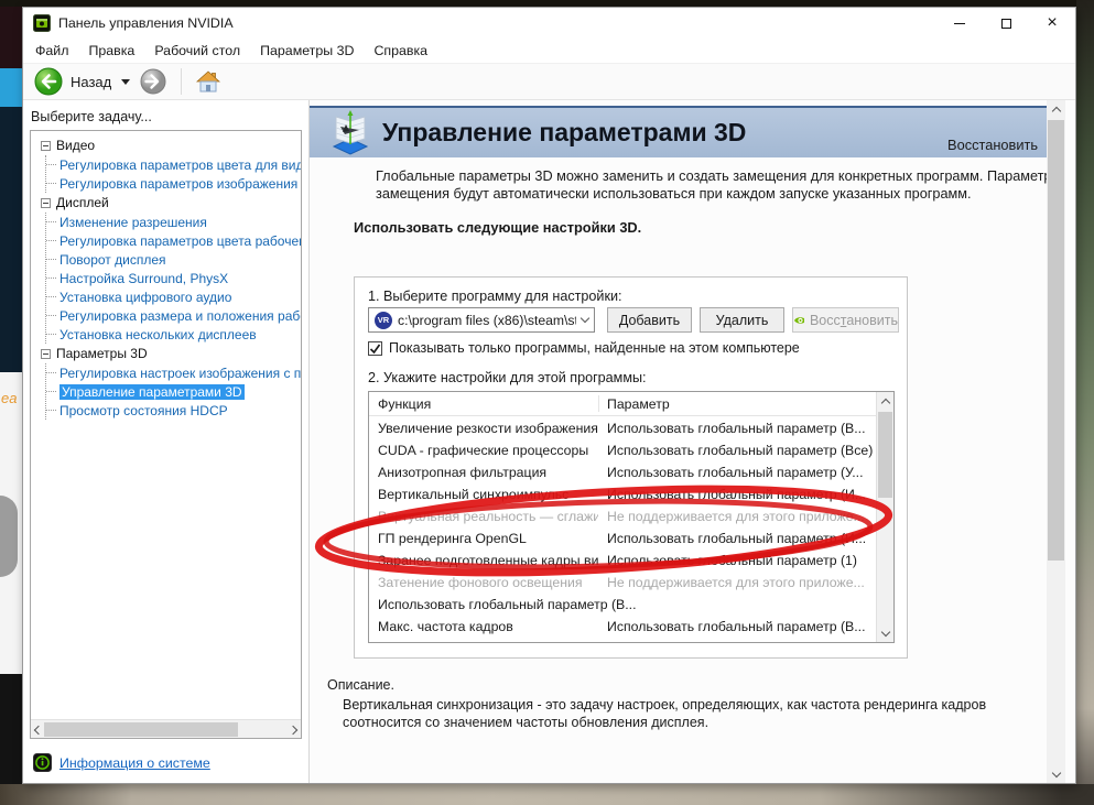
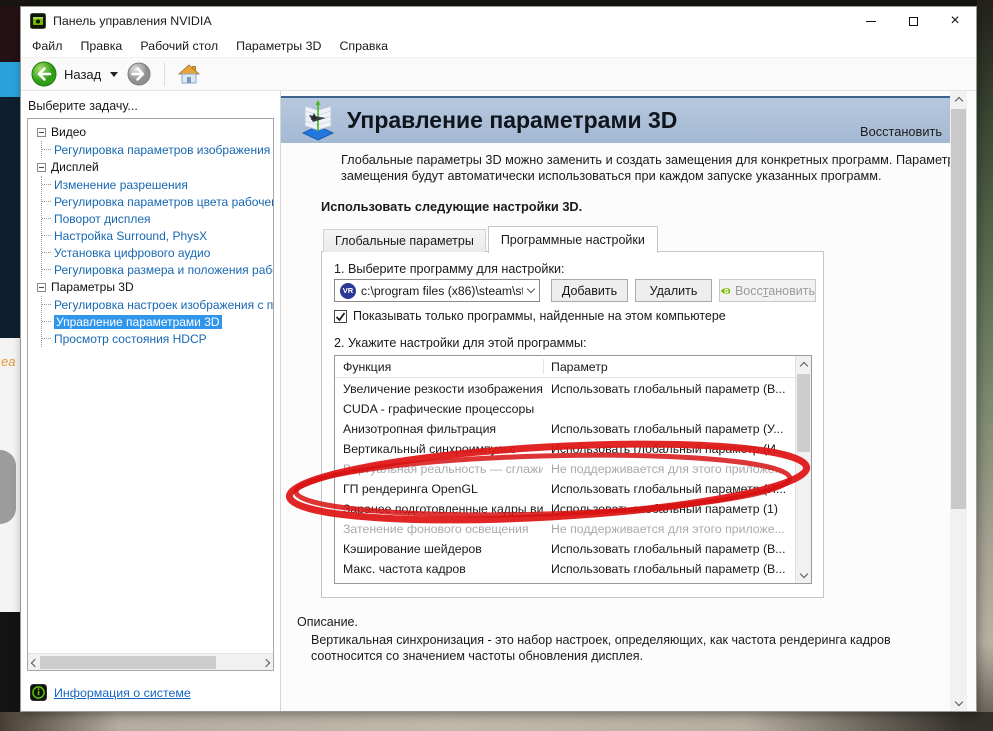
  ea
  Панель управления NVIDIA
  ×
  Файл
  Правка
  Рабочий стол
  Параметры 3D
  Справка
  Назад
  Выберите задачу...
  Видео
- Регулировка параметров цвета для вид
  Регулировка параметров изображения
  Дисплей
  Изменение разрешения
  Регулировка параметров цвета рабоче
  Поворот дисплея
  Настройка Surround, PhysX
  Установка цифрового аудио
  Регулировка размера и положения раб
- Установка нескольких дисплеев
  Параметры 3D
  Регулировка настроек изображения с п
  Управление параметрами 3D
  Просмотр состояния HDCP
  Информация о системе
  Управление параметрами 3D
  Восстановить
  Глобальные параметры 3D можно заменить и создать замещения для конкретных программ. Парамет замещения будут автоматически использоваться при каждом запуске указанных программ.
  Использовать следующие настройки 3D.
+ Глобальные параметры
+ Программные настройки
  1. Выберите программу для настройки:
  VR
  c:\program files (x86)\steam\s
  Добавить
  Удалить
  Восстановить
  Показывать только программы, найденные на этом компьютере
  2. Укажите настройки для этой программы:
  Функция
  Параметр
  Увеличение резкости изображения
  Использовать глобальный параметр (В...
  CUDA - графические процессоры
- Использовать глобальный параметр (Все)
  Анизотропная фильтрация
  Использовать глобальный параметр (У...
  Вертикальный синхрои
  Не поддерживается для этого приложе...
  ГП рендеринга OpenGL
  Использовать глобальный парамет..
  Заранее подготовленные кадры ви
  Затенение фонового освещения
  Не поддерживается для этого приложе...
+ Кэширование шейдеров
  Использовать глобальный параметр (В...
  Макс. частота кадров
  Использовать глобальный параметр (В...
  Описание.
- Вертикальная синхронизация - это задачу настроек, определяющих, как частота рендеринга кадров соотносится со значением частоты обновления дисплея.
+ Вертикальная синхронизация - это набор настроек, определяющих, как частота рендеринга кадров соотносится со значением частоты обновления дисплея.
